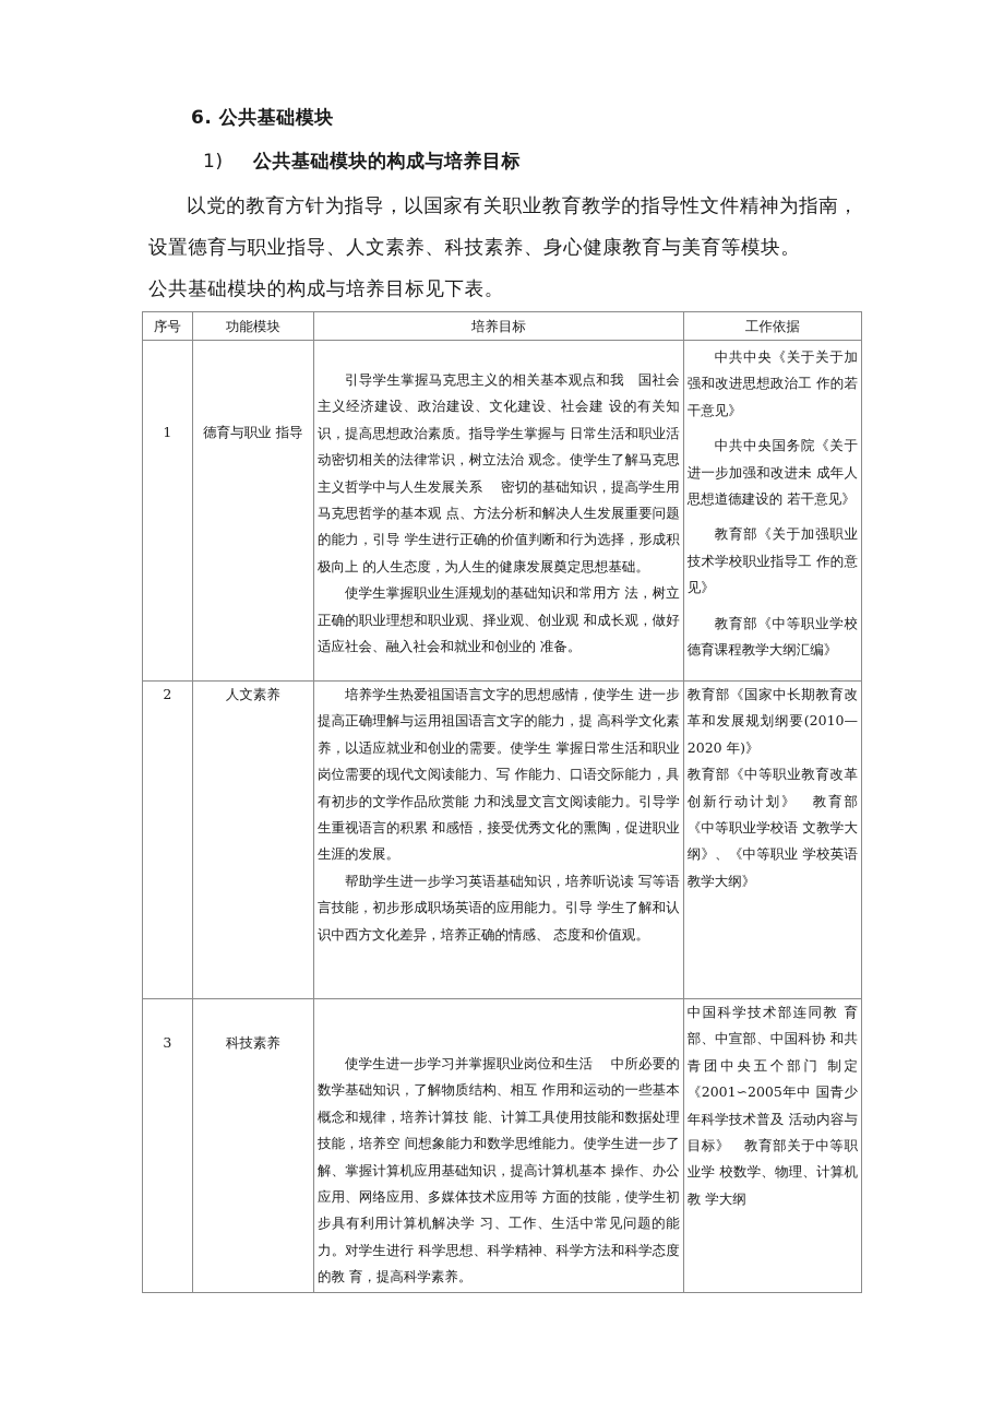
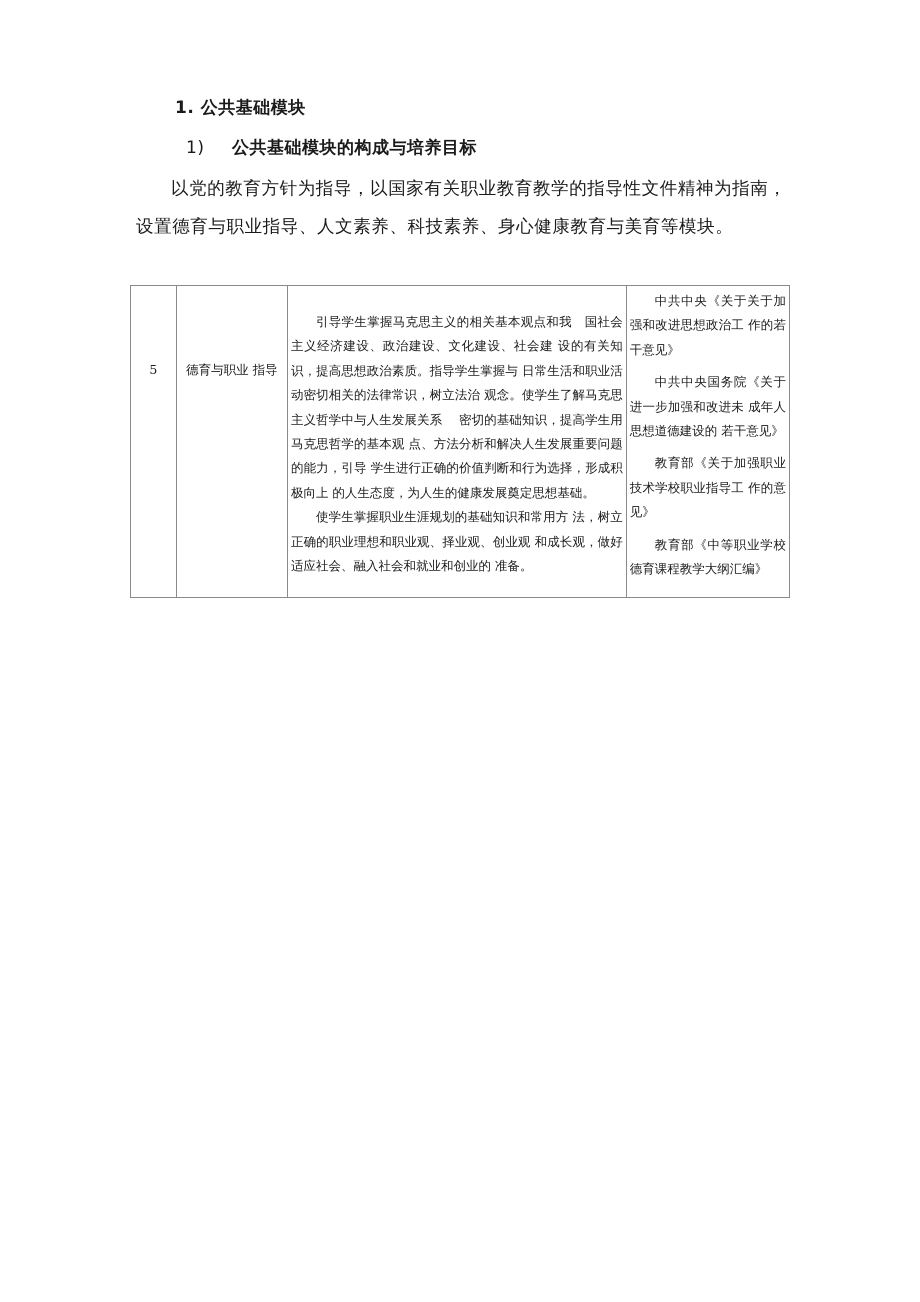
- 6. 公共基础模块
+ 1. 公共基础模块
  1) 公共基础模块的构成与培养目标
  以党的教育方针为指导，以国家有关职业教育教学的指导性文件精神为指南，设置德育与职业指导、人文素养、科技素养、身心健康教育与美育等模块。
- 公共基础模块的构成与培养目标见下表。
- 序号	功能模块	培养目标	工作依据
- 1	德育与职业 指导	引导学生掌握马克思主义的相关基本观点和我 国社会主义经济建设、政治建设、文化建设、社会建 设的有关知识，提高思想政治素质。指导学生掌握与 日常生活和职业活动密切相关的法律常识，树立法治 观念。使学生了解马克思主义哲学中与人生发展关系 密切的基础知识，提高学生用马克思哲学的基本观 点、方法分析和解决人生发展重要问题的能力，引导 学生进行正确的价值判断和行为选择，形成积极向上 的人生态度，为人生的健康发展奠定思想基础。 使学生掌握职业生涯规划的基础知识和常用方 法，树立正确的职业理想和职业观、择业观、创业观 和成长观，做好适应社会、融入社会和就业和创业的 准备。	中共中央《关于关于加强和改进思想政治工 作的若干意见》 中共中央国务院《关于进一步加强和改进未 成年人思想道德建设的 若干意见》 教育部《关于加强职业技术学校职业指导工 作的意见》 教育部《中等职业学校德育课程教学大纲汇编》
+ 5	德育与职业 指导	引导学生掌握马克思主义的相关基本观点和我 国社会主义经济建设、政治建设、文化建设、社会建 设的有关知识，提高思想政治素质。指导学生掌握与 日常生活和职业活动密切相关的法律常识，树立法治 观念。使学生了解马克思主义哲学中与人生发展关系 密切的基础知识，提高学生用马克思哲学的基本观 点、方法分析和解决人生发展重要问题的能力，引导 学生进行正确的价值判断和行为选择，形成积极向上 的人生态度，为人生的健康发展奠定思想基础。 使学生掌握职业生涯规划的基础知识和常用方 法，树立正确的职业理想和职业观、择业观、创业观 和成长观，做好适应社会、融入社会和就业和创业的 准备。	中共中央《关于关于加强和改进思想政治工 作的若干意见》 中共中央国务院《关于进一步加强和改进未 成年人思想道德建设的 若干意见》 教育部《关于加强职业技术学校职业指导工 作的意见》 教育部《中等职业学校德育课程教学大纲汇编》
- 2	人文素养	培养学生热爱祖国语言文字的思想感情，使学生 进一步提高正确理解与运用祖国语言文字的能力，提 高科学文化素养，以适应就业和创业的需要。使学生 掌握日常生活和职业岗位需要的现代文阅读能力、写 作能力、口语交际能力，具有初步的文学作品欣赏能 力和浅显文言文阅读能力。引导学生重视语言的积累 和感悟，接受优秀文化的熏陶，促进职业生涯的发展。 帮助学生进一步学习英语基础知识，培养听说读 写等语言技能，初步形成职场英语的应用能力。引导 学生了解和认识中西方文化差异，培养正确的情感、 态度和价值观。	教育部《国家中长期教育改革和发展规划纲要(2010—2020 年)》 教育部《中等职业教育改革创新行动计划》 教育部《中等职业学校语 文教学大纲》、《中等职业 学校英语教学大纲》
- 3	科技素养	使学生进一步学习并掌握职业岗位和生活 中所必要的数学基础知识，了解物质结构、相互 作用和运动的一些基本概念和规律，培养计算技 能、计算工具使用技能和数据处理技能，培养空 间想象能力和数学思维能力。使学生进一步了 解、掌握计算机应用基础知识，提高计算机基本 操作、办公应用、网络应用、多媒体技术应用等 方面的技能，使学生初步具有利用计算机解决学 习、工作、生活中常见问题的能力。对学生进行 科学思想、科学精神、科学方法和科学态度的教 育，提高科学素养。	中国科学技术部连同教 育部、中宣部、中国科协 和共青团中央五个部门 制定《2001∽2005年中 国青少年科学技术普及 活动内容与目标》 教育部关于中等职业学 校数学、物理、计算机教 学大纲
